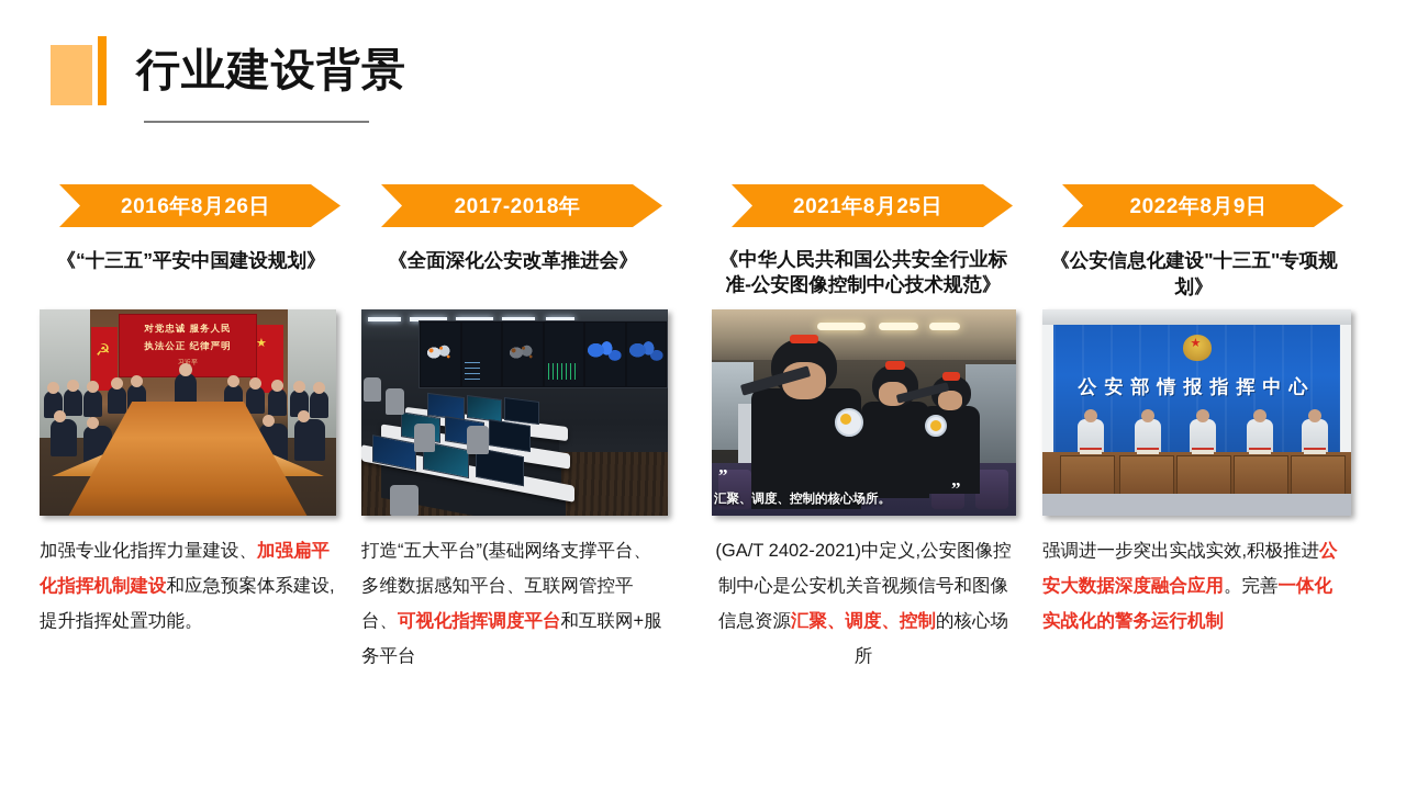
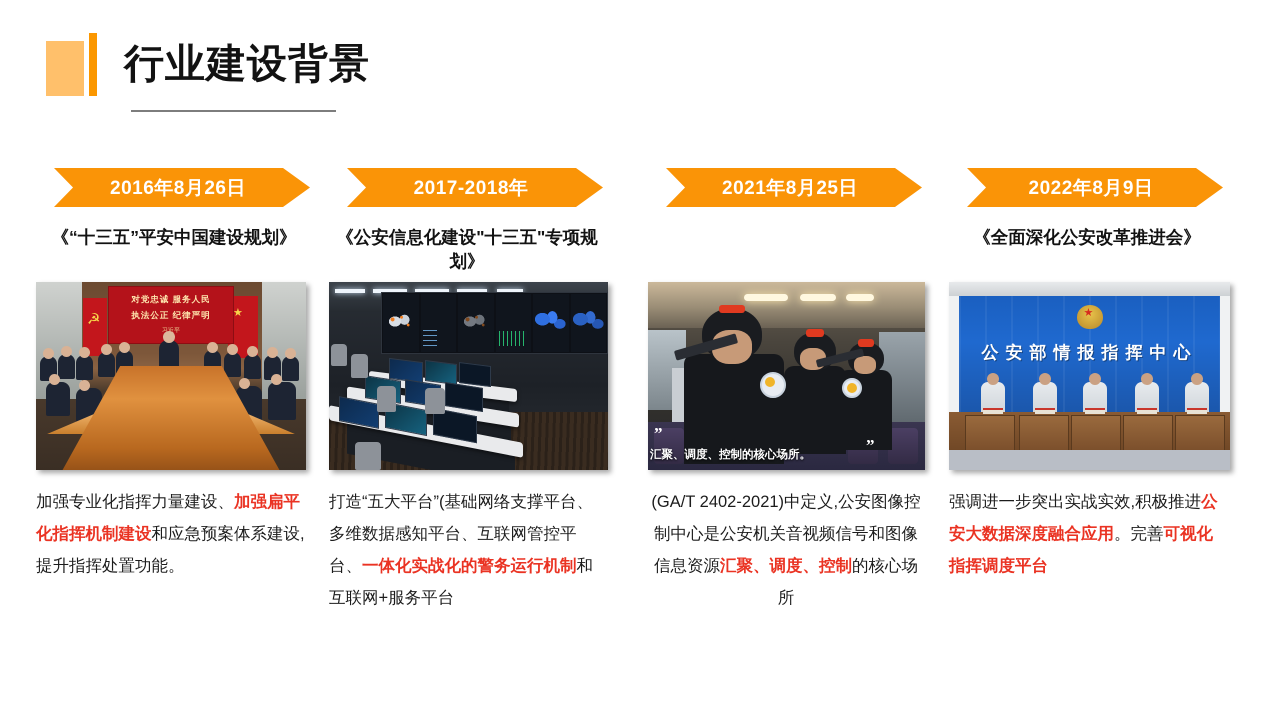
  行业建设背景
  2016年8月26日
  《“十三五”平安中国建设规划》
  对党忠诚 服务人民
  执法公正 纪律严明
  加强专业化指挥力量建设、加强扁平化指挥机制建设和应急预案体系建设,提升指挥处置功能。
  2017-2018年
- 《全面深化公安改革推进会》
+ 《公安信息化建设"十三五"专项规划》
- 打造“五大平台”(基础网络支撑平台、多维数据感知平台、互联网管控平台、可视化指挥调度平台和互联网+服务平台
+ 打造“五大平台”(基础网络支撑平台、多维数据感知平台、互联网管控平台、一体化实战化的警务运行机制和互联网+服务平台
  2021年8月25日
- 《中华人民共和国公共安全行业标准-公安图像控制中心技术规范》
  ”
  ”
  汇聚、调度、控制的核心场所。
  (GA/T 2402-2021)中定义,公安图像控制中心是公安机关音视频信号和图像信息资源汇聚、调度、控制的核心场所
  2022年8月9日
- 《公安信息化建设"十三五"专项规划》
+ 《全面深化公安改革推进会》
  公安部情报指挥中心
- 强调进一步突出实战实效,积极推进公安大数据深度融合应用。完善一体化实战化的警务运行机制
+ 强调进一步突出实战实效,积极推进公安大数据深度融合应用。完善可视化指挥调度平台
